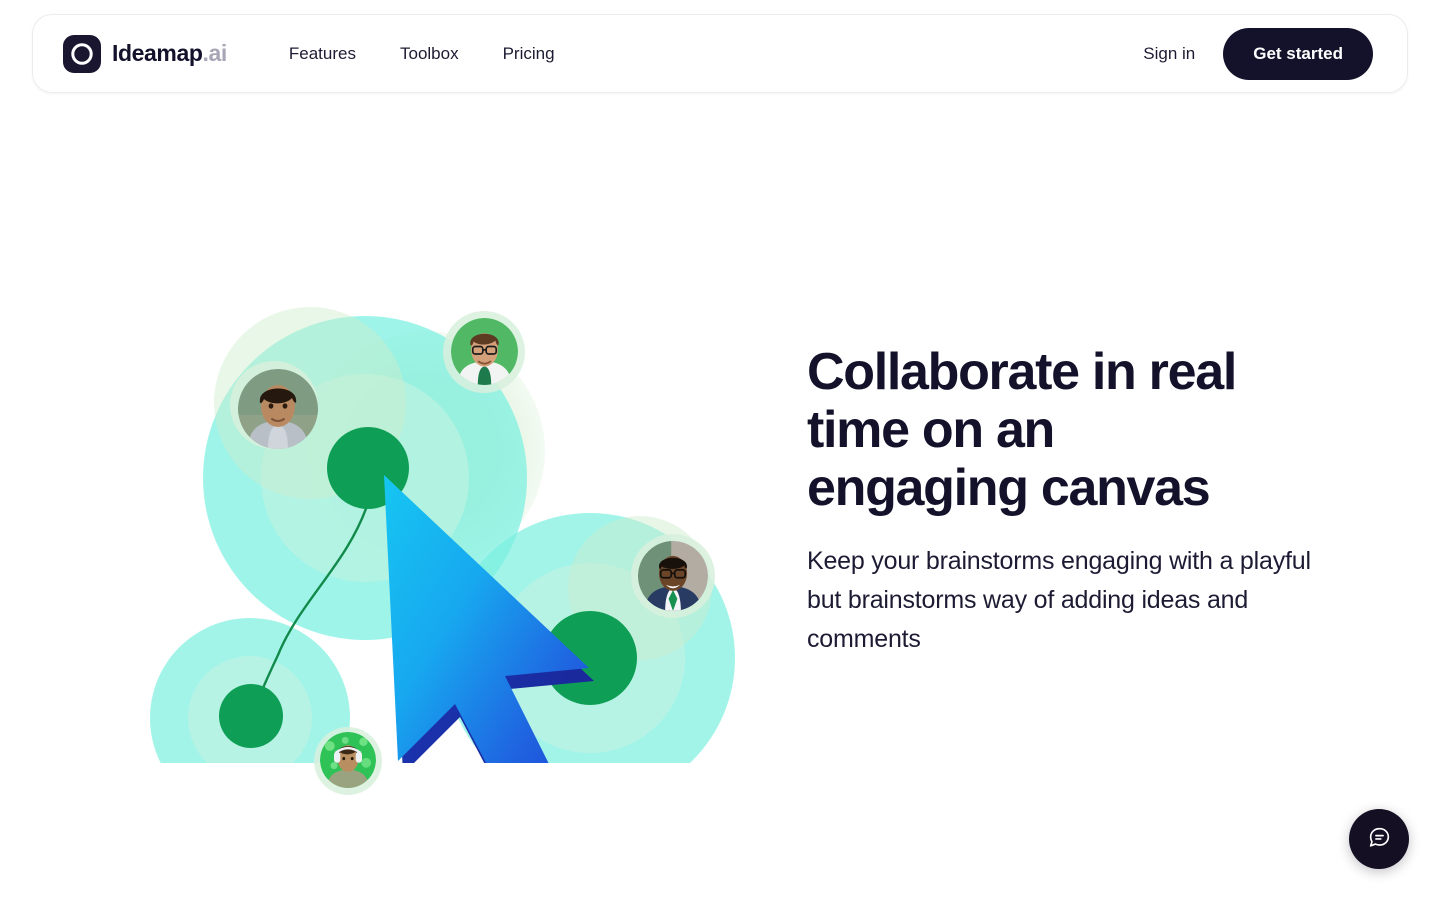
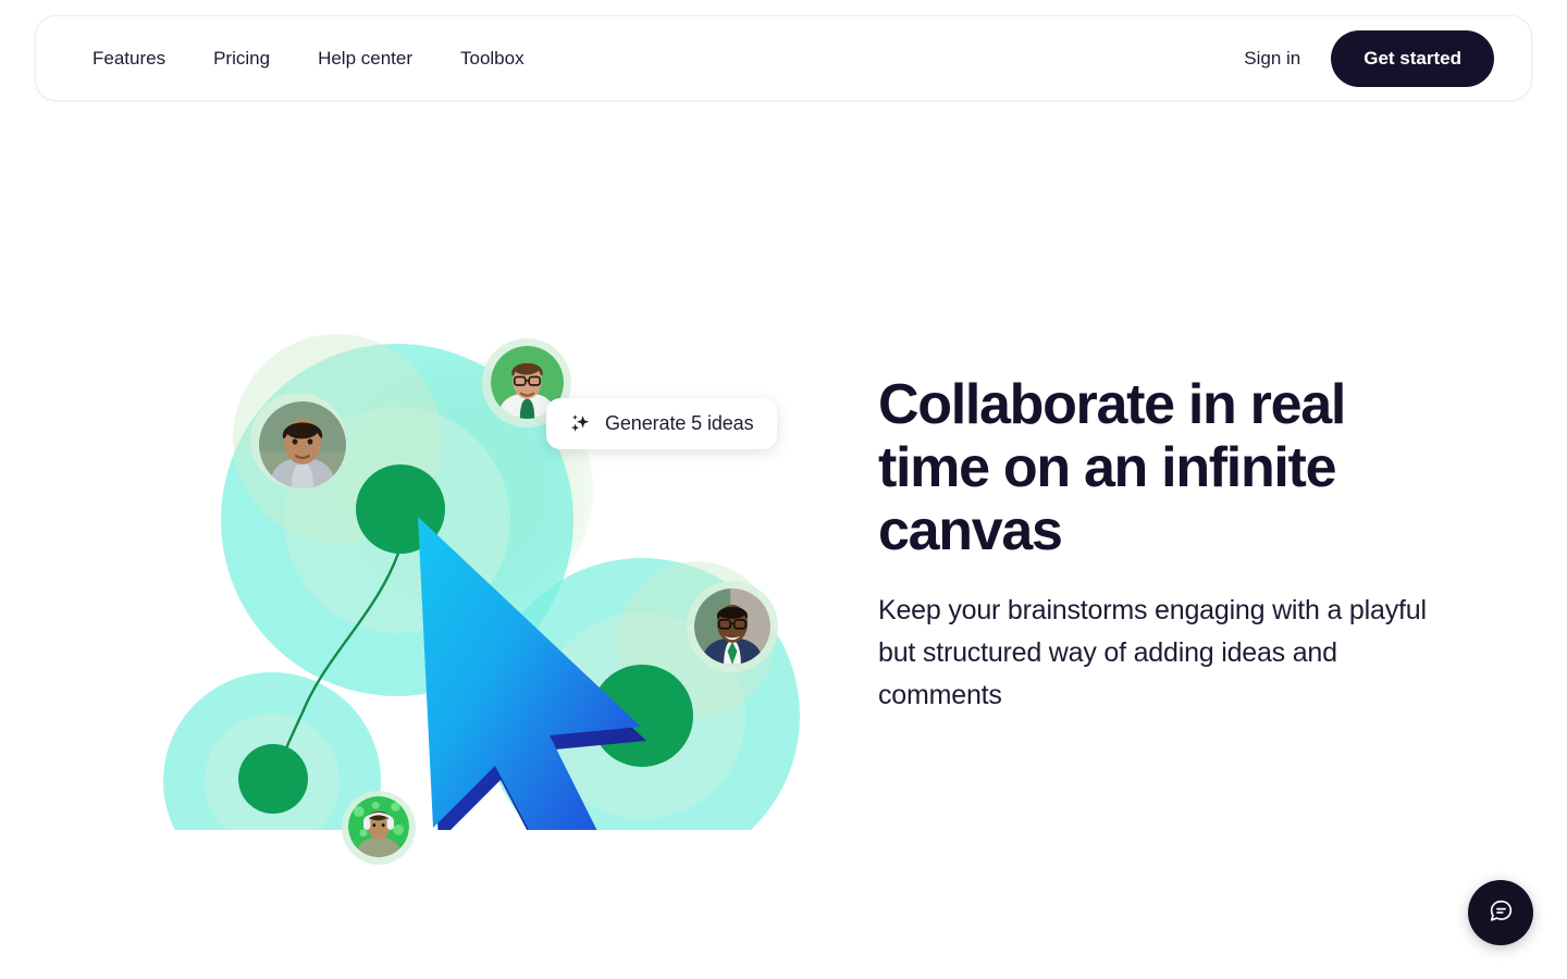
- Ideamap.ai
  Features
- Toolbox
+ Pricing
+ Help center
- Pricing
+ Toolbox
  Sign in
  Get started
+ Generate 5 ideas
- Collaborate in real time on an engaging canvas
+ Collaborate in real time on an infinite canvas
- Keep your brainstorms engaging with a playful but brainstorms way of adding ideas and comments
+ Keep your brainstorms engaging with a playful but structured way of adding ideas and comments
